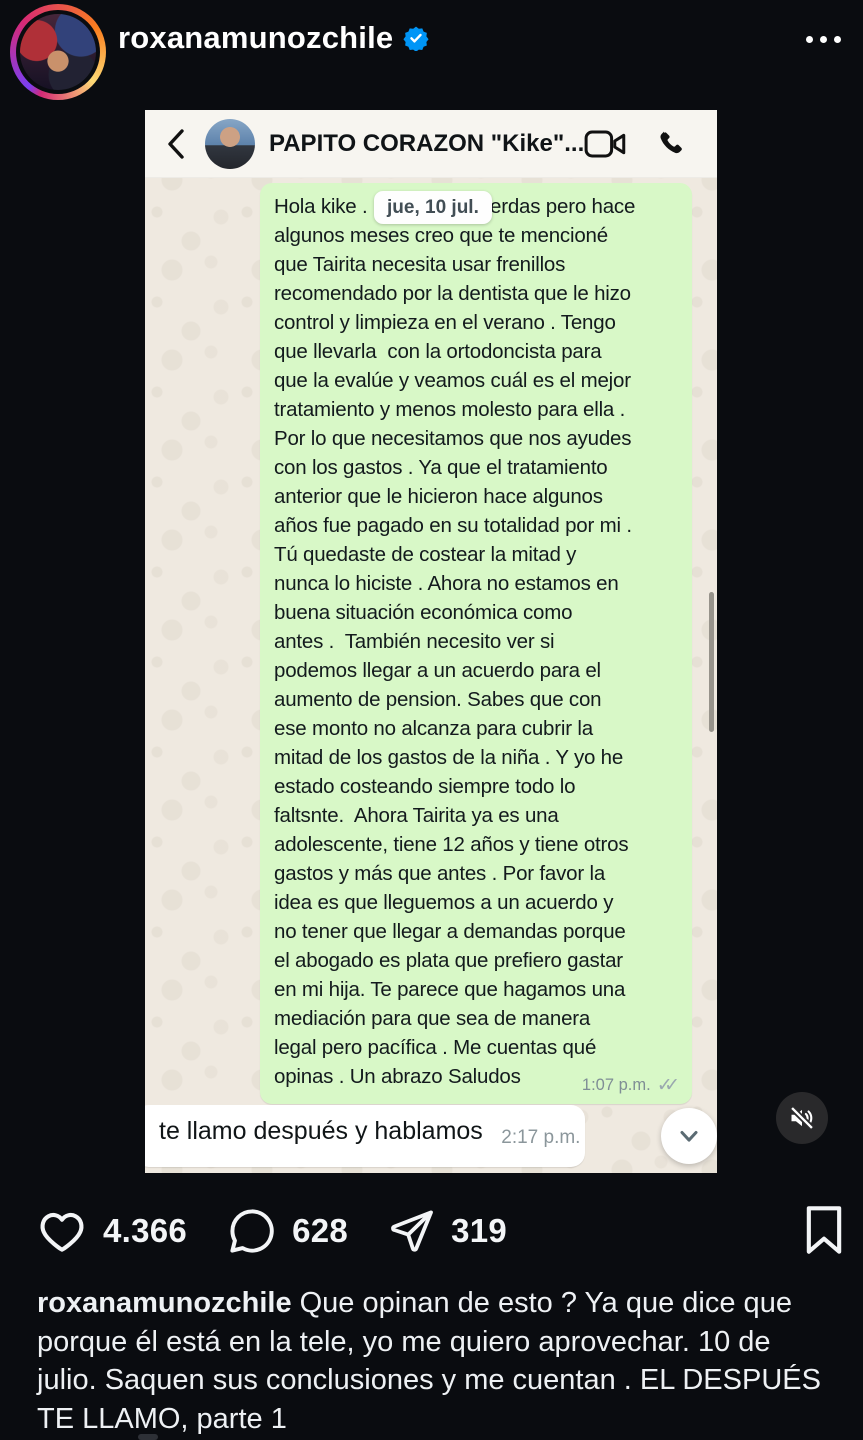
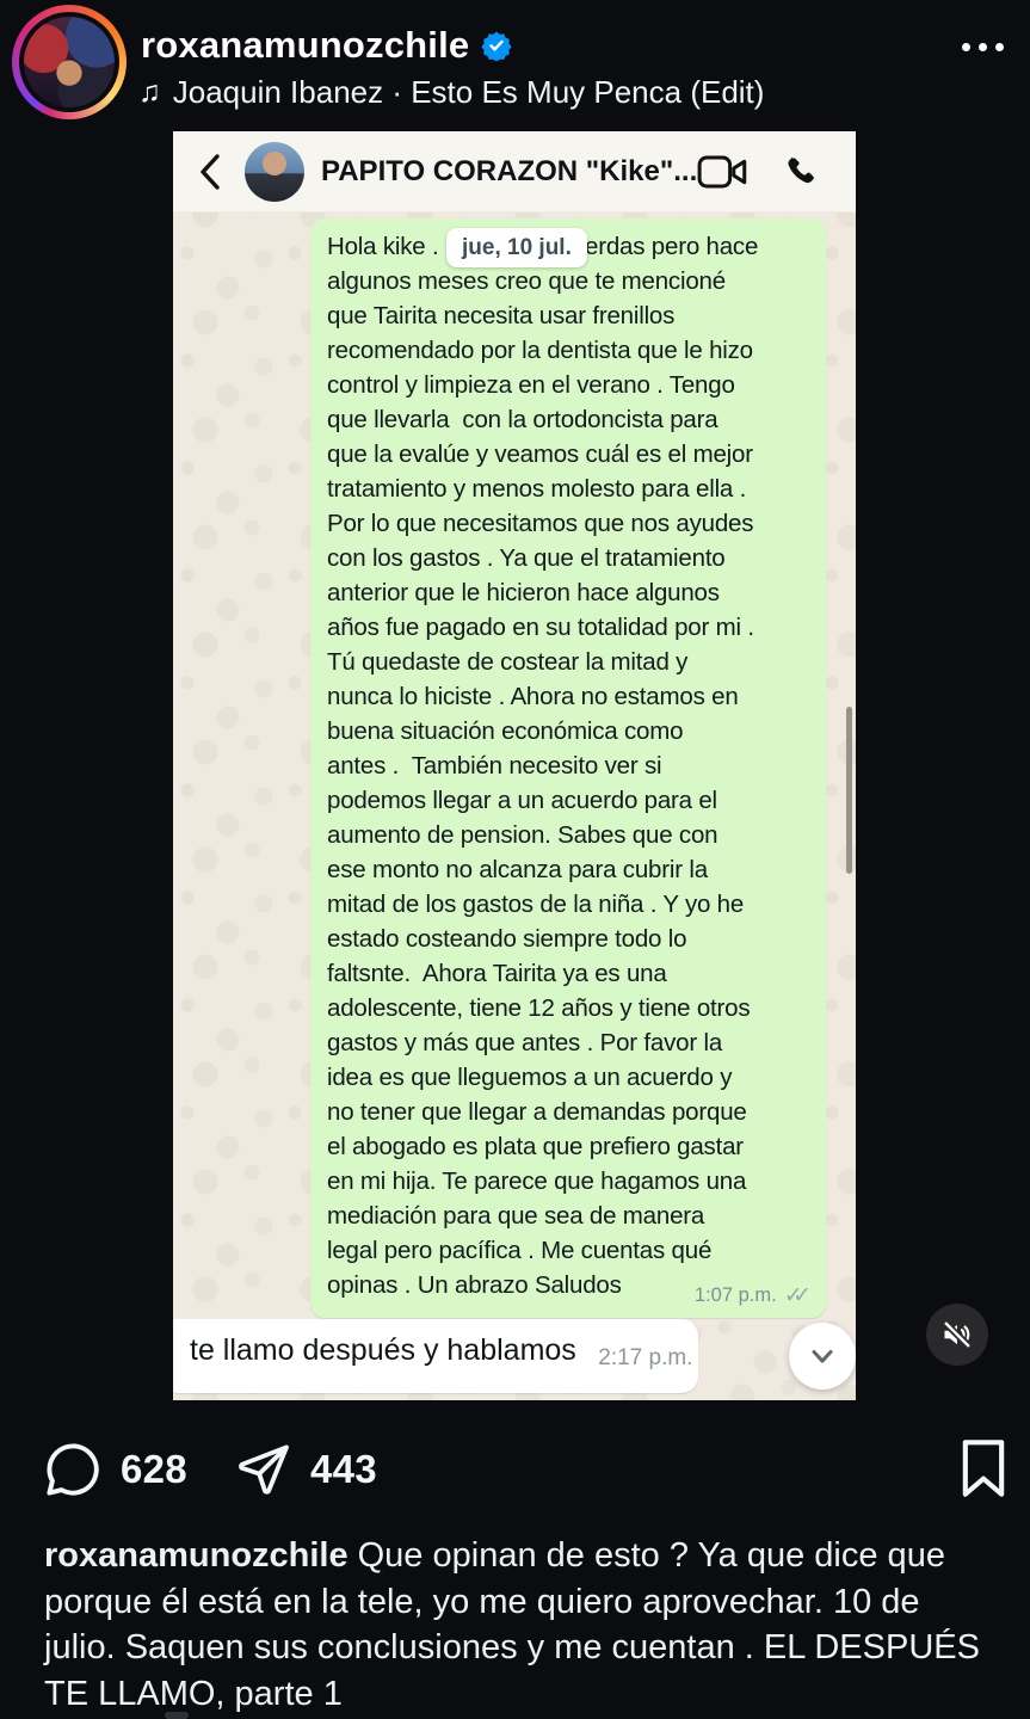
  roxanamunozchile
+ ♫
+ Joaquin Ibanez · Esto Es Muy Penca (Edit)
  PAPITO CORAZON "Kike"...
  algunos meses creo que te mencioné
  que Tairita necesita usar frenillos
  recomendado por la dentista que le hizo
  control y limpieza en el verano . Tengo
  que llevarla con la ortodoncista para
  que la evalúe y veamos cuál es el mejor
  tratamiento y menos molesto para ella .
  Por lo que necesitamos que nos ayudes
  con los gastos . Ya que el tratamiento
  anterior que le hicieron hace algunos
  años fue pagado en su totalidad por mi .
  Tú quedaste de costear la mitad y
  nunca lo hiciste . Ahora no estamos en
  buena situación económica como
  antes . También necesito ver si
  podemos llegar a un acuerdo para el
  aumento de pension. Sabes que con
  ese monto no alcanza para cubrir la
  mitad de los gastos de la niña . Y yo he
  estado costeando siempre todo lo
  faltsnte. Ahora Tairita ya es una
  adolescente, tiene 12 años y tiene otros
  gastos y más que antes . Por favor la
  idea es que lleguemos a un acuerdo y
  no tener que llegar a demandas porque
  el abogado es plata que prefiero gastar
  en mi hija. Te parece que hagamos una
  mediación para que sea de manera
  legal pero pacífica . Me cuentas qué
  opinas . Un abrazo Saludos
  1:07 p.m.
  ✓✓
  jue, 10 jul.
  te llamo después y hablamos 2:17 p.m.
- 4.366
  628
- 319
+ 443
  roxanamunozchile Que opinan de esto ? Ya que dice que porque él está en la tele, yo me quiero aprovechar. 10 de julio. Saquen sus conclusiones y me cuentan . EL DESPUÉS TE LLAMO, parte 1
